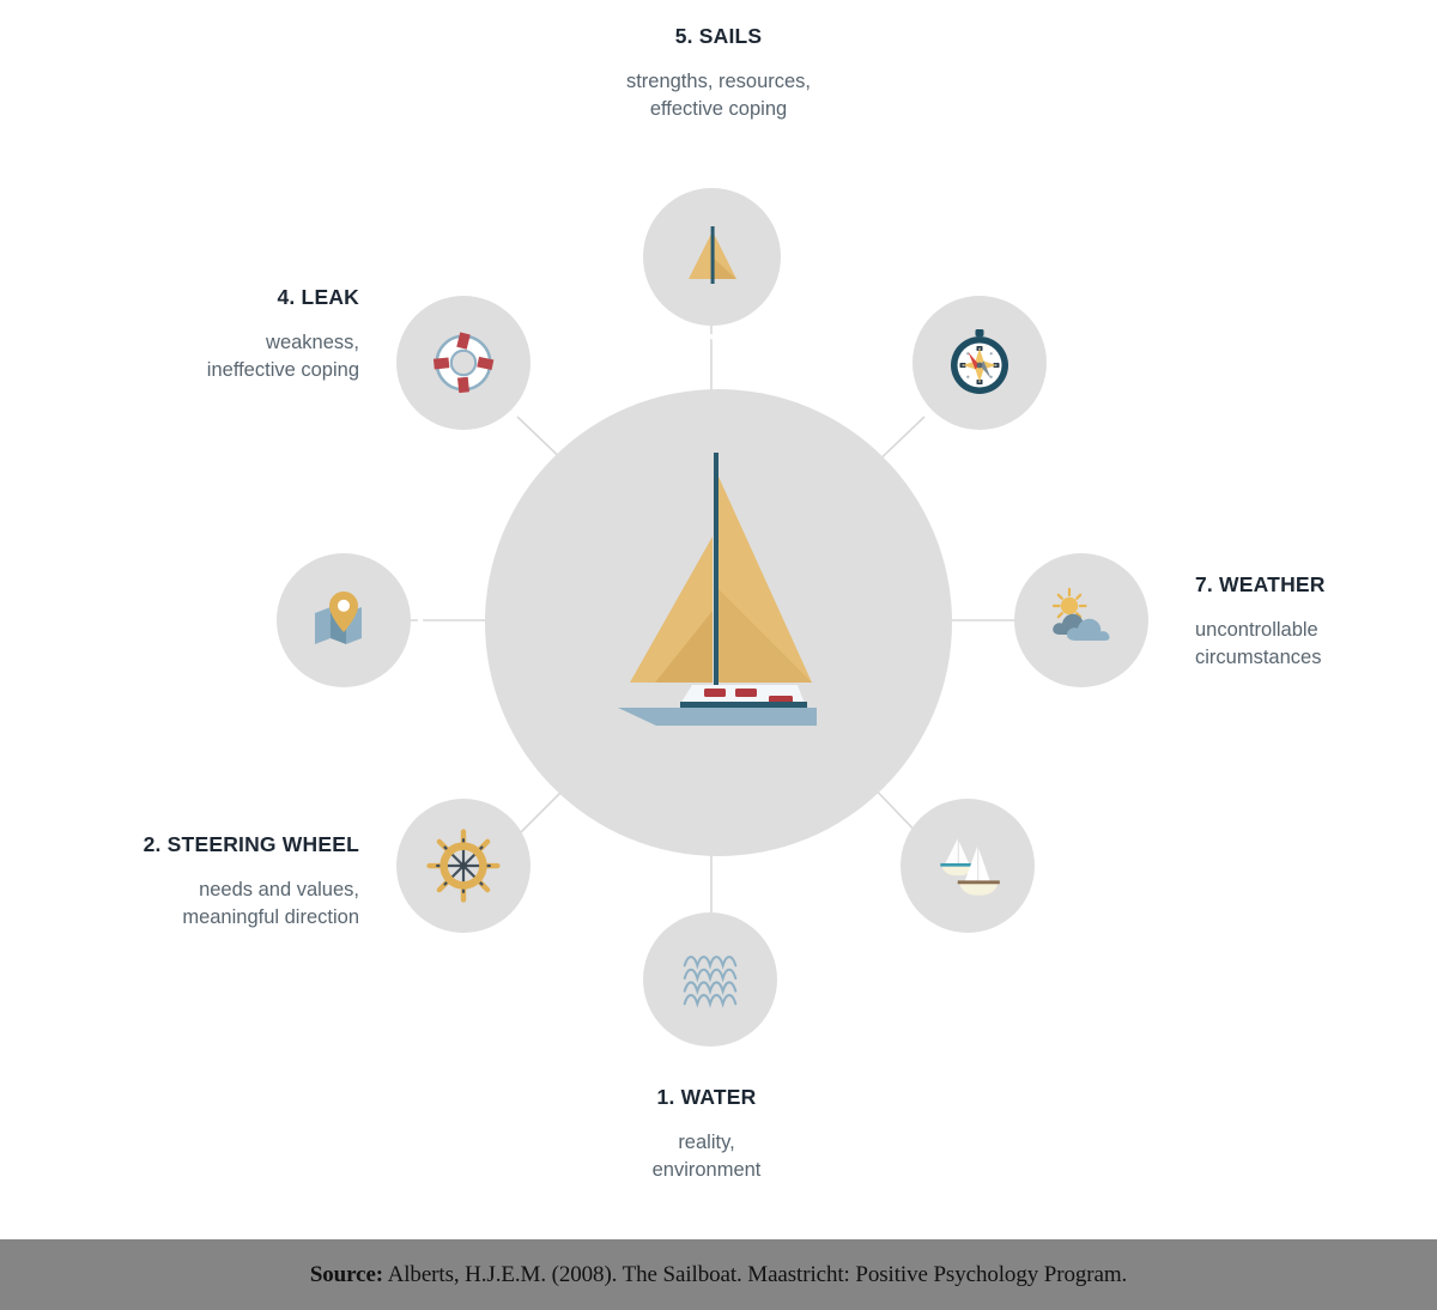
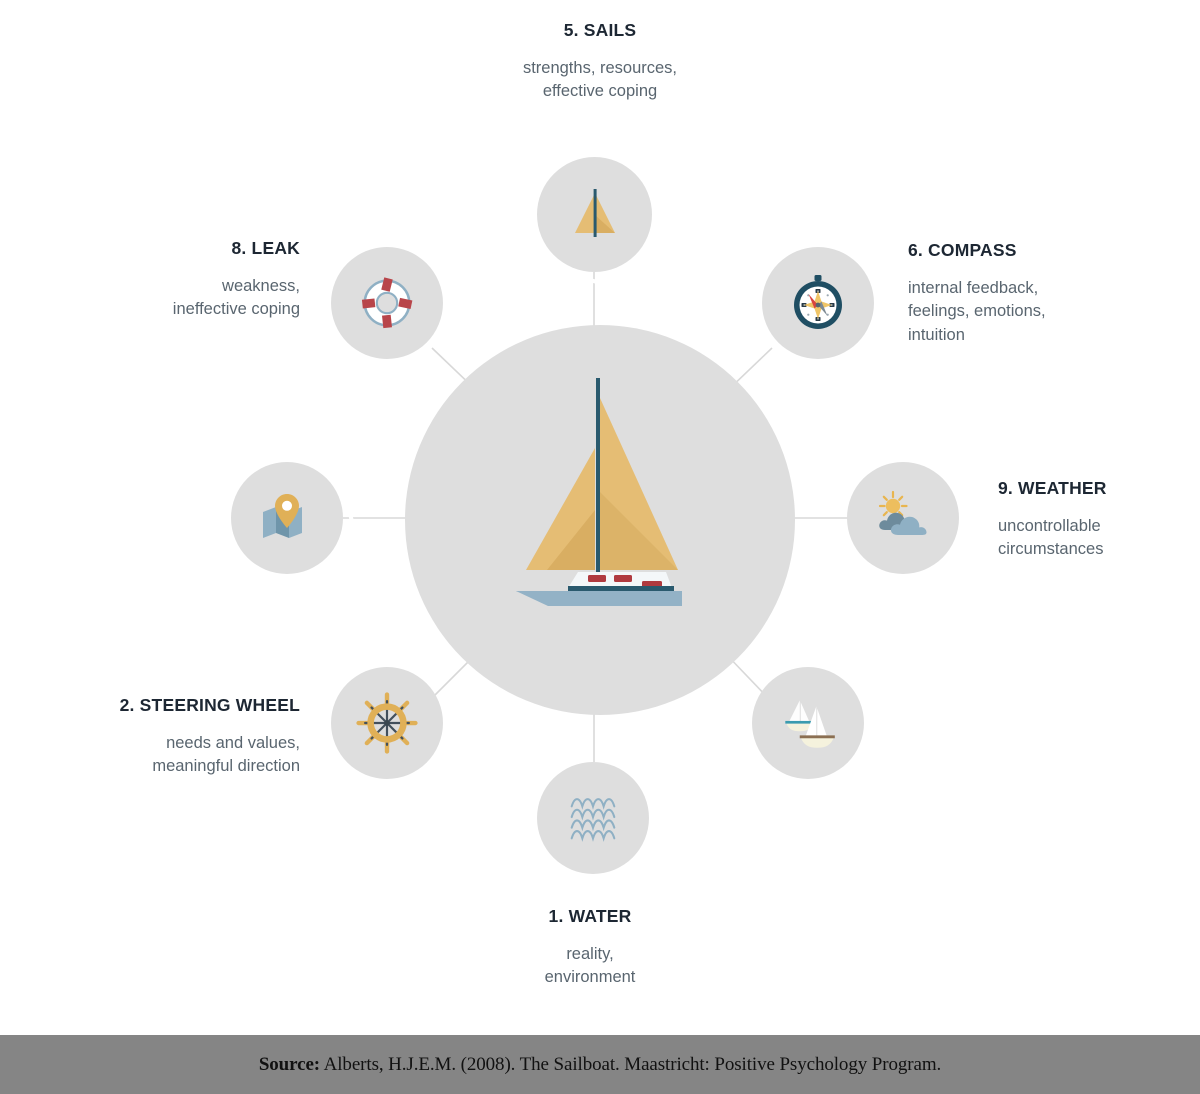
  5. SAILS
  strengths, resources,
  effective coping
- 4. LEAK
+ 8. LEAK
  weakness,
  ineffective coping
+ 6. COMPASS
+ internal feedback,
+ feelings, emotions,
+ intuition
- 7. WEATHER
+ 9. WEATHER
  uncontrollable
  circumstances
  2. STEERING WHEEL
  needs and values,
  meaningful direction
  1. WATER
  reality,
  environment
  Source: Alberts, H.J.E.M. (2008). The Sailboat. Maastricht: Positive Psychology Program.
